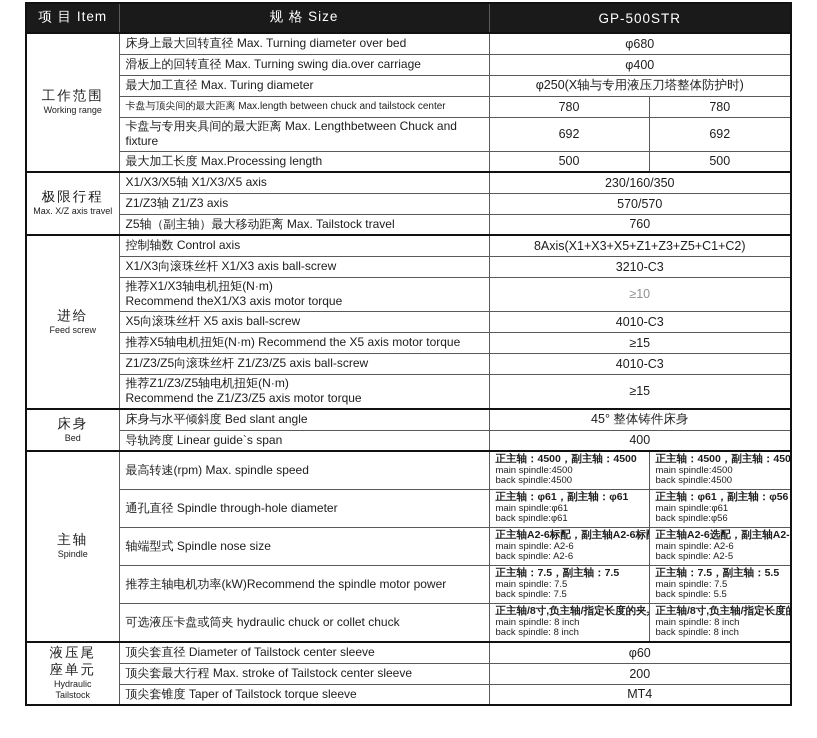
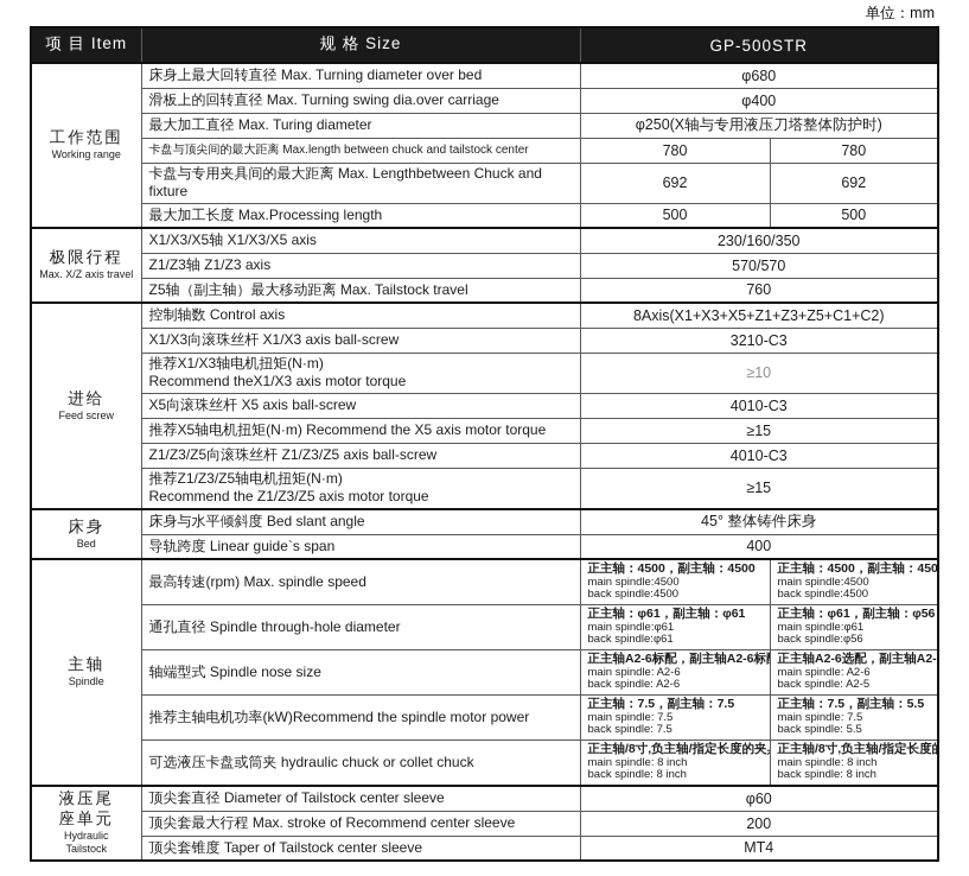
+ 单位：mm
  项 目 Item	规 格 Size	GP-500STR
  工作范围Working range	床身上最大回转直径 Max. Turning diameter over bed	φ680
  滑板上的回转直径 Max. Turning swing dia.over carriage	φ400
  最大加工直径 Max. Turing diameter	φ250(X轴与专用液压刀塔整体防护时)
  卡盘与顶尖间的最大距离 Max.length between chuck and tailstock center	780	780
  卡盘与专用夹具间的最大距离 Max. Lengthbetween Chuck and fixture	692	692
  最大加工长度 Max.Processing length	500	500
  极限行程Max. X/Z axis travel	X1/X3/X5轴 X1/X3/X5 axis	230/160/350
  Z1/Z3轴 Z1/Z3 axis	570/570
  Z5轴（副主轴）最大移动距离 Max. Tailstock travel	760
  进给Feed screw	控制轴数 Control axis	8Axis(X1+X3+X5+Z1+Z3+Z5+C1+C2)
  X1/X3向滚珠丝杆 X1/X3 axis ball-screw	3210-C3
  推荐X1/X3轴电机扭矩(N·m)Recommend theX1/X3 axis motor torque	≥10
  X5向滚珠丝杆 X5 axis ball-screw	4010-C3
  推荐X5轴电机扭矩(N·m) Recommend the X5 axis motor torque	≥15
  Z1/Z3/Z5向滚珠丝杆 Z1/Z3/Z5 axis ball-screw	4010-C3
  推荐Z1/Z3/Z5轴电机扭矩(N·m)Recommend the Z1/Z3/Z5 axis motor torque	≥15
  床身Bed	床身与水平倾斜度 Bed slant angle	45° 整体铸件床身
  导轨跨度 Linear guide`s span	400
  主轴Spindle	最高转速(rpm) Max. spindle speed	正主轴：4500，副主轴：4500main spindle:4500back spindle:4500	正主轴：4500，副主轴：450main spindle:4500back spindle:4500
  通孔直径 Spindle through-hole diameter	正主轴：φ61，副主轴：φ61main spindle:φ61back spindle:φ61	正主轴：φ61，副主轴：φ56main spindle:φ61back spindle:φ56
  轴端型式 Spindle nose size	正主轴A2-6标配，副主轴A2-6标main spindle: A2-6back spindle: A2-6	正主轴A2-6选配，副主轴A2-main spindle: A2-6back spindle: A2-5
  推荐主轴电机功率(kW)Recommend the spindle motor power	正主轴：7.5，副主轴：7.5main spindle: 7.5back spindle: 7.5	正主轴：7.5，副主轴：5.5main spindle: 7.5back spindle: 5.5
  可选液压卡盘或筒夹 hydraulic chuck or collet chuck	正主轴/8寸,负主轴/指定长度的夹main spindle: 8 inchback spindle: 8 inch	正主轴/8寸,负主轴/指定长度main spindle: 8 inchback spindle: 8 inch
  液压尾座单元HydraulicTailstock	顶尖套直径 Diameter of Tailstock center sleeve	φ60
- 顶尖套最大行程 Max. stroke of Tailstock center sleeve	200
+ 顶尖套最大行程 Max. stroke of Recommend center sleeve	200
- 顶尖套锥度 Taper of Tailstock torque sleeve	MT4
+ 顶尖套锥度 Taper of Tailstock center sleeve	MT4
